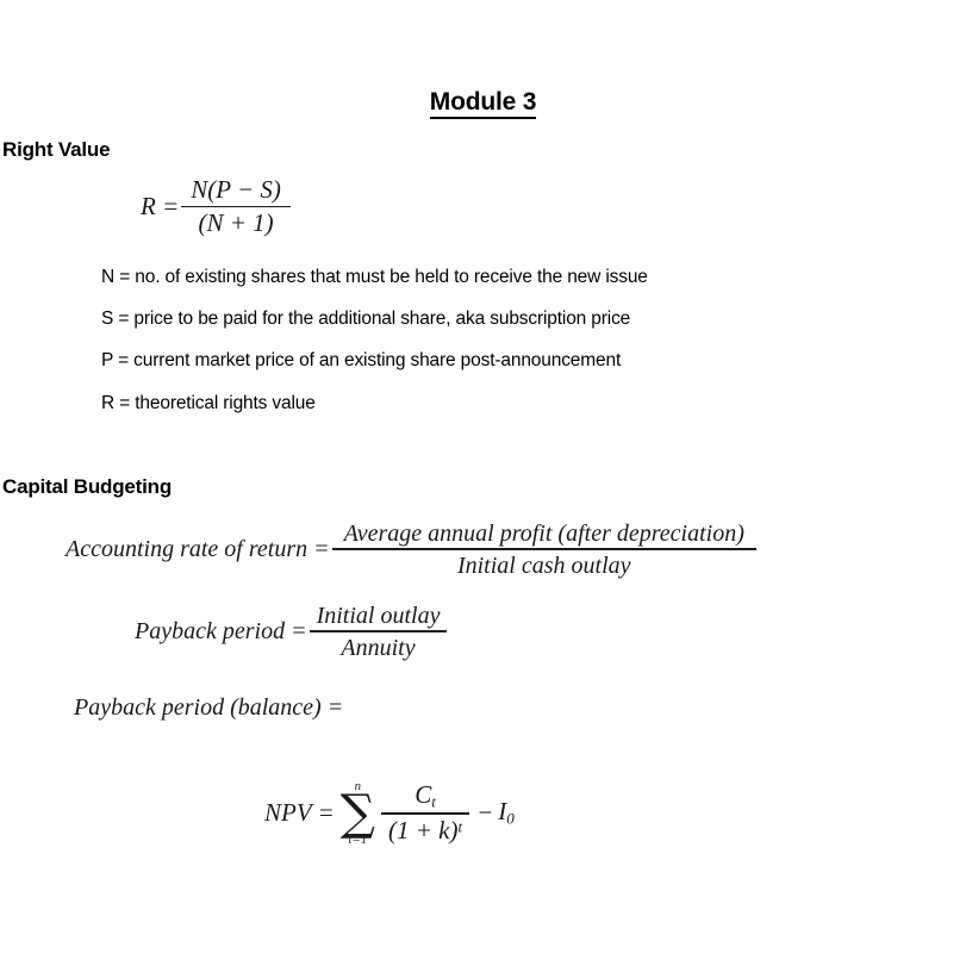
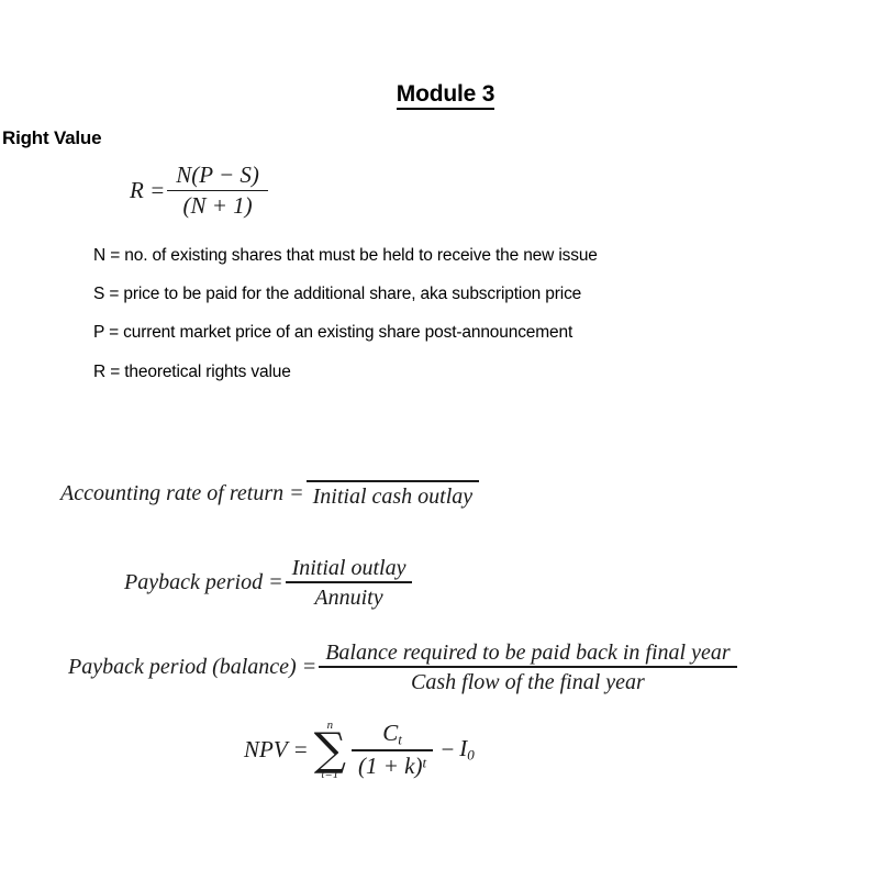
  Module 3
  Right Value
  R =
  N(P − S)
  (N + 1)
  N = no. of existing shares that must be held to receive the new issue
  S = price to be paid for the additional share, aka subscription price
  P = current market price of an existing share post-announcement
  R = theoretical rights value
- Capital Budgeting
  Accounting rate of return =
- Average annual profit (after depreciation)
  Initial cash outlay
  Payback period =
  Initial outlay
  Annuity
  Payback period (balance) =
+ Balance required to be paid back in final year
+ Cash flow of the final year
  NPV =
  n
  ∑
  t=1
  Ct
  (1 + k)t
  −
  I0
